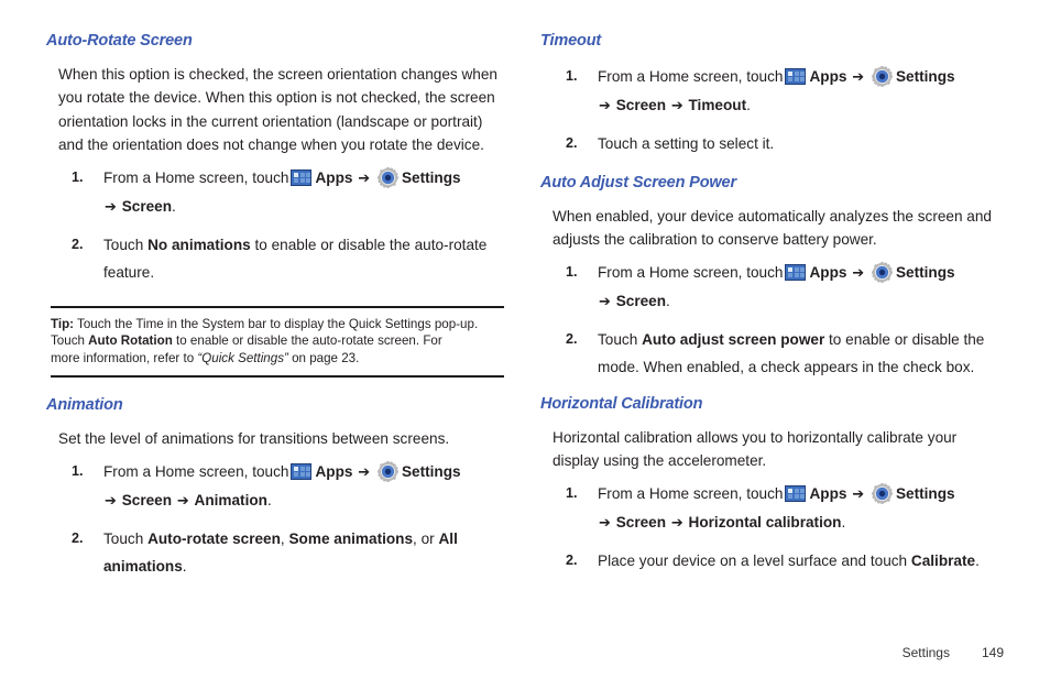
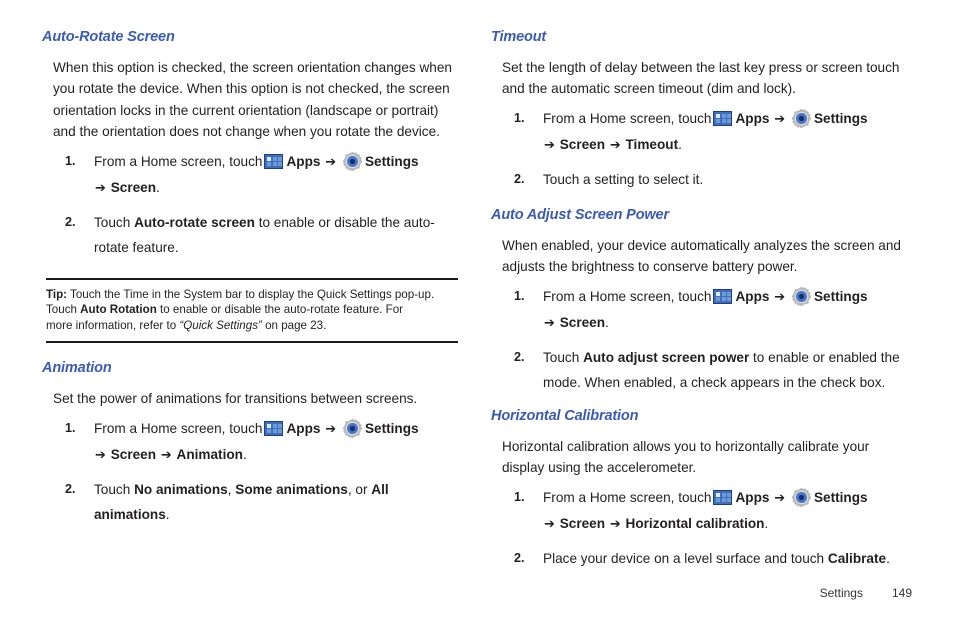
  Auto-Rotate Screen
  When this option is checked, the screen orientation changes when you rotate the device. When this option is not checked, the screen orientation locks in the current orientation (landscape or portrait) and the orientation does not change when you rotate the device.
  1.
  From a Home screen, touch Apps ➔ Settings
  ➔ Screen.
  2.
- Touch No animations to enable or disable the auto-rotate feature.
+ Touch Auto-rotate screen to enable or disable the auto-rotate feature.
  Tip: Touch the Time in the System bar to display the Quick Settings pop-up.
- Touch Auto Rotation to enable or disable the auto-rotate screen. For
+ Touch Auto Rotation to enable or disable the auto-rotate feature. For
  more information, refer to “Quick Settings” on page 23.
  Animation
- Set the level of animations for transitions between screens.
+ Set the power of animations for transitions between screens.
  1.
  From a Home screen, touch Apps ➔ Settings
  ➔ Screen ➔ Animation.
  2.
- Touch Auto-rotate screen, Some animations, or All animations.
+ Touch No animations, Some animations, or All animations.
  Timeout
+ Set the length of delay between the last key press or screen touch and the automatic screen timeout (dim and lock).
  1.
  From a Home screen, touch Apps ➔ Settings
  ➔ Screen ➔ Timeout.
  2.
  Touch a setting to select it.
  Auto Adjust Screen Power
- When enabled, your device automatically analyzes the screen and adjusts the calibration to conserve battery power.
+ When enabled, your device automatically analyzes the screen and adjusts the brightness to conserve battery power.
  1.
  From a Home screen, touch Apps ➔ Settings
  ➔ Screen.
  2.
- Touch Auto adjust screen power to enable or disable the mode. When enabled, a check appears in the check box.
+ Touch Auto adjust screen power to enable or enabled the mode. When enabled, a check appears in the check box.
  Horizontal Calibration
  Horizontal calibration allows you to horizontally calibrate your display using the accelerometer.
  1.
  From a Home screen, touch Apps ➔ Settings
  ➔ Screen ➔ Horizontal calibration.
  2.
  Place your device on a level surface and touch Calibrate.
  Settings 149
